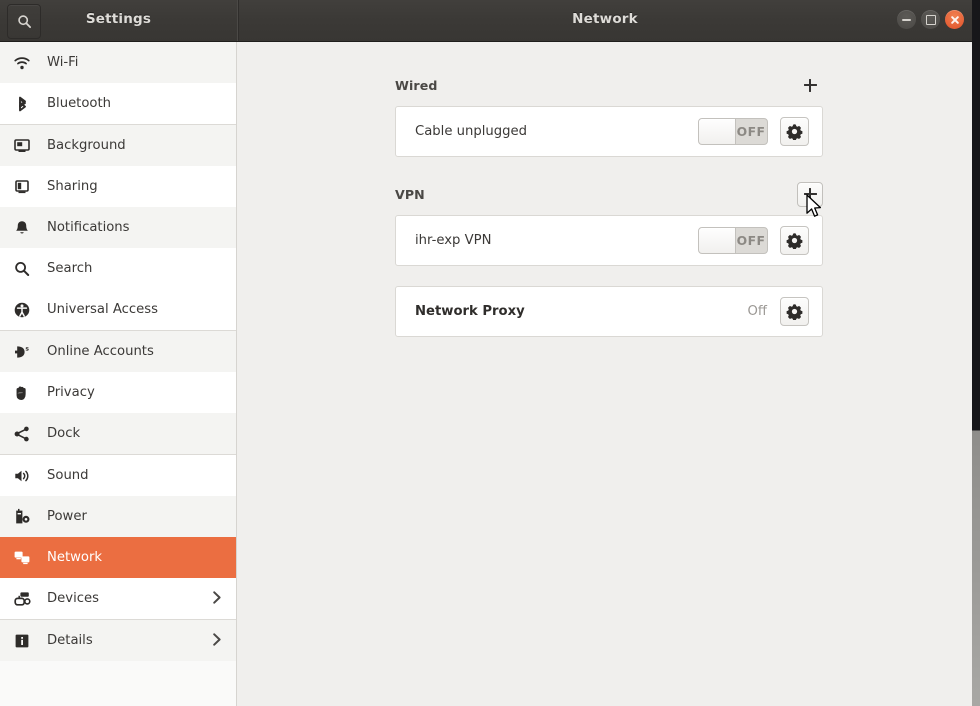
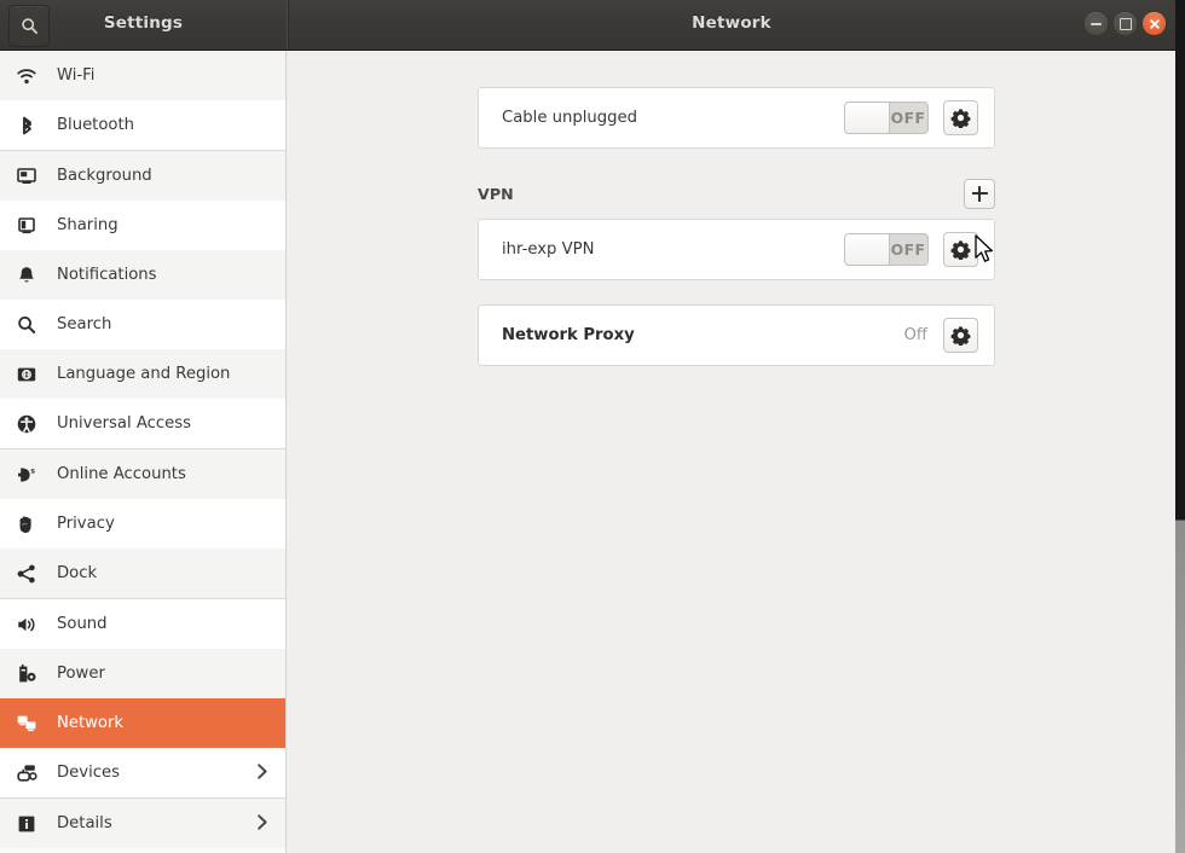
  Settings
  Network
  Wi-Fi
  Bluetooth
  Background
  Sharing
  Notifications
  Search
+ Language and Region
  Universal Access
  Online Accounts
  Privacy
  Dock
  Sound
  Power
  Network
  Devices
  Details
- Wired
  Cable unplugged
  OFF
  VPN
  ihr-exp VPN
  OFF
  Network Proxy
  Off
